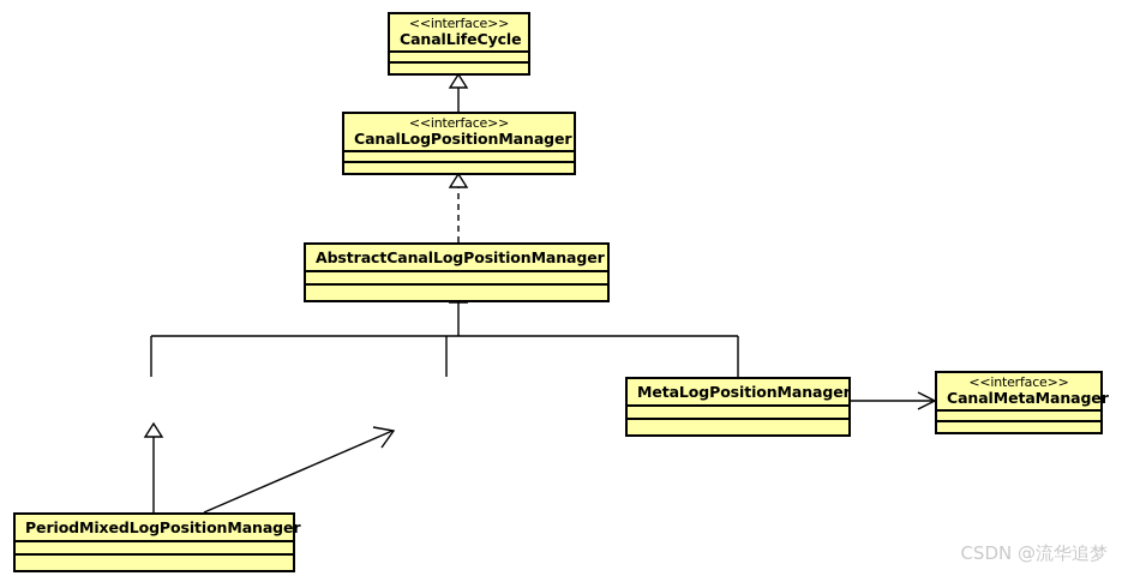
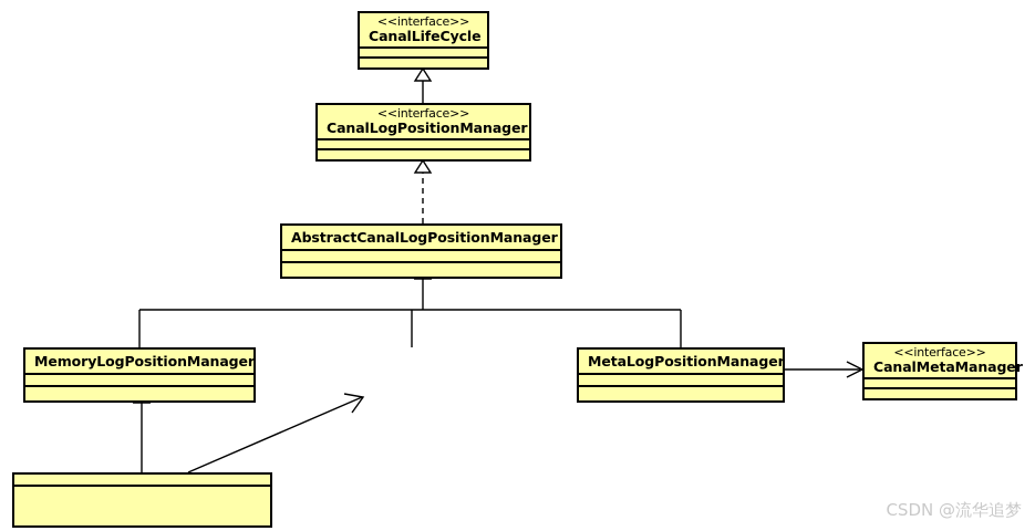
  <<interface>>
  CanalLifeCycle
  <<interface>>
  CanalLogPositionManager
  AbstractCanalLogPositionManager
+ MemoryLogPositionManager
  MetaLogPositionManager
  <<interface>>
  CanalMetaManager
- PeriodMixedLogPositionManager
  CSDN @流华追梦
